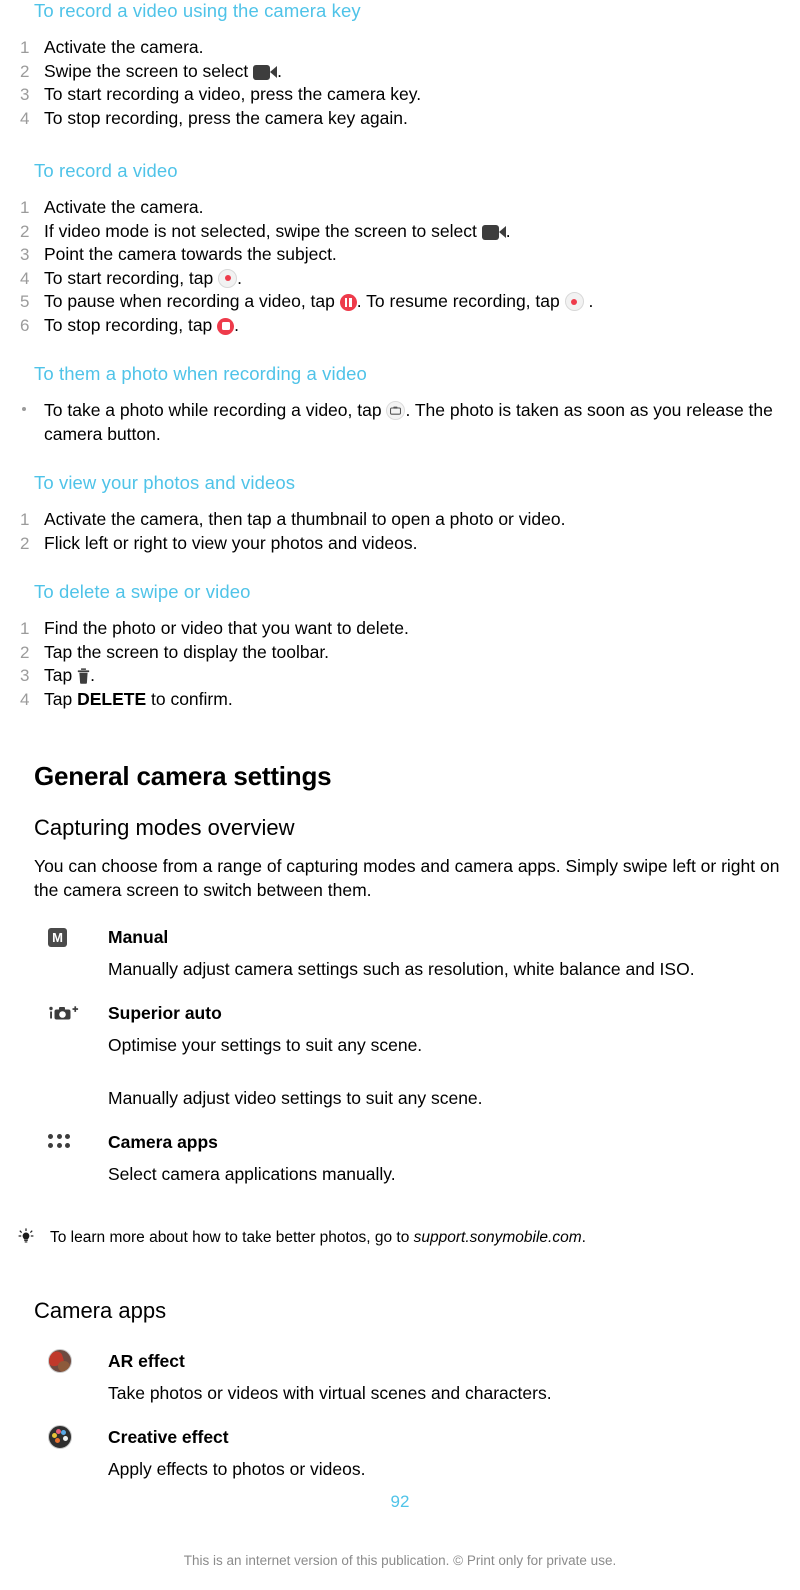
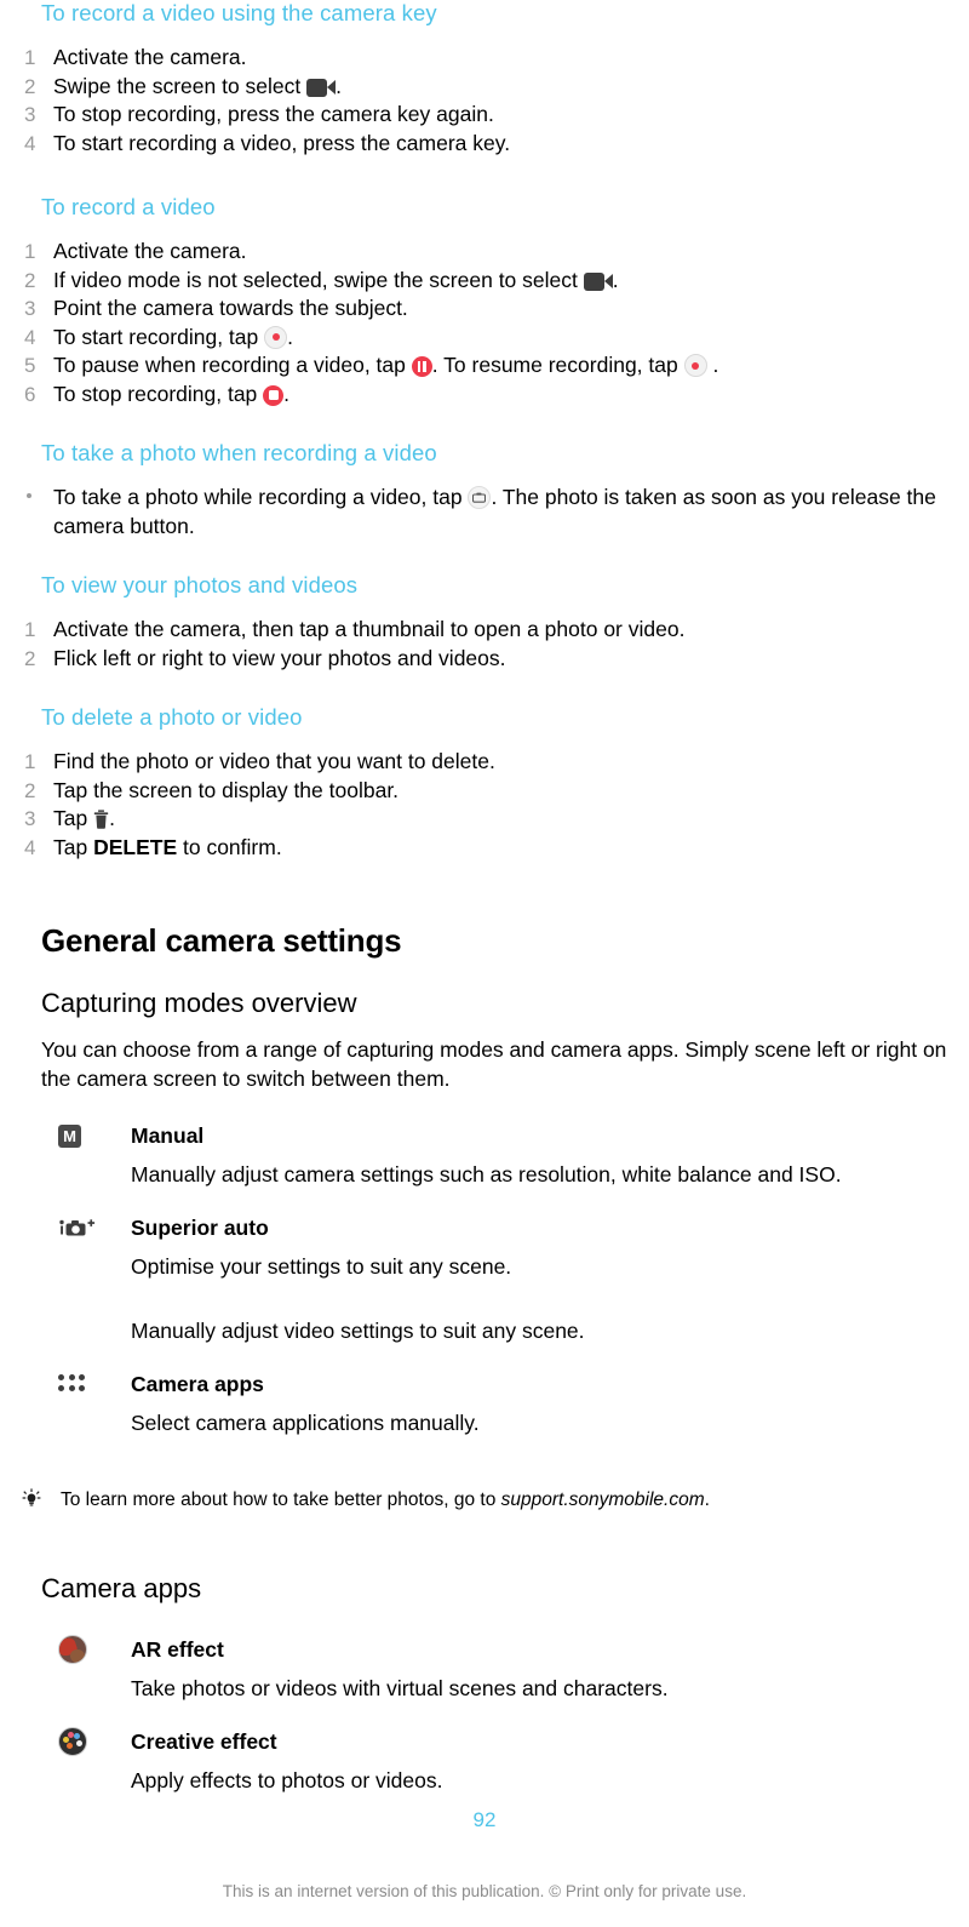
  To record a video using the camera key
  1
  Activate the camera.
  2
  Swipe the screen to select .
  3
- To start recording a video, press the camera key.
+ To stop recording, press the camera key again.
  4
- To stop recording, press the camera key again.
+ To start recording a video, press the camera key.
  To record a video
  1
  Activate the camera.
  2
  If video mode is not selected, swipe the screen to select .
  3
  Point the camera towards the subject.
  4
  To start recording, tap .
  5
  To pause when recording a video, tap . To resume recording, tap .
  6
  To stop recording, tap .
- To them a photo when recording a video
+ To take a photo when recording a video
  To take a photo while recording a video, tap . The photo is taken as soon as you release the camera button.
  To view your photos and videos
  1
  Activate the camera, then tap a thumbnail to open a photo or video.
  2
  Flick left or right to view your photos and videos.
- To delete a swipe or video
+ To delete a photo or video
  1
  Find the photo or video that you want to delete.
  2
  Tap the screen to display the toolbar.
  3
  Tap .
  4
  Tap DELETE to confirm.
  General camera settings
  Capturing modes overview
- You can choose from a range of capturing modes and camera apps. Simply swipe left or right on the camera screen to switch between them.
+ You can choose from a range of capturing modes and camera apps. Simply scene left or right on the camera screen to switch between them.
  M
  Manual
  Manually adjust camera settings such as resolution, white balance and ISO.
  Superior auto
  Optimise your settings to suit any scene.
  Manually adjust video settings to suit any scene.
  Camera apps
  Select camera applications manually.
  To learn more about how to take better photos, go to support.sonymobile.com.
  Camera apps
  AR effect
  Take photos or videos with virtual scenes and characters.
  Creative effect
  Apply effects to photos or videos.
  92
  This is an internet version of this publication. © Print only for private use.
